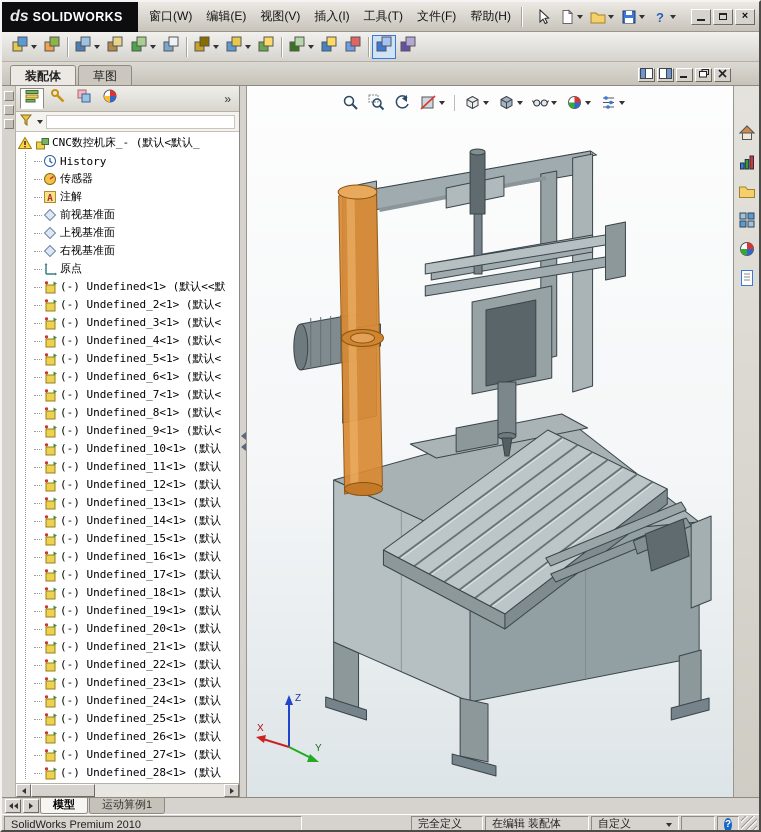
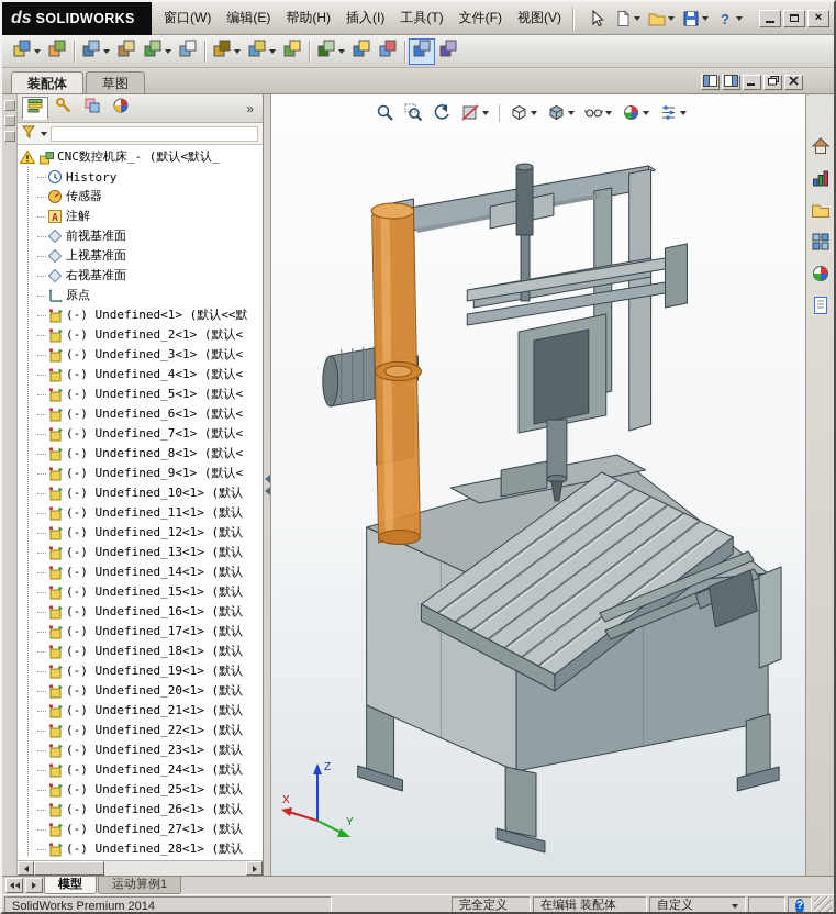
  ds
  SOLIDWORKS
  窗口(W)
  编辑(E)
- 视图(V)
+ 帮助(H)
  插入(I)
  工具(T)
  文件(F)
- 帮助(H)
+ 视图(V)
  ?
  ×
  装配体 草图
  »
  CNC数控机床_- (默认<默认_
  History
  传感器
  A
  注解
  前视基准面
  上视基准面
  右视基准面
  原点
  (-) Undefined<1> (默认<<默
  (-) Undefined_2<1> (默认<
  (-) Undefined_3<1> (默认<
  (-) Undefined_4<1> (默认<
  (-) Undefined_5<1> (默认<
  (-) Undefined_6<1> (默认<
  (-) Undefined_7<1> (默认<
  (-) Undefined_8<1> (默认<
  (-) Undefined_9<1> (默认<
  (-) Undefined_10<1> (默认
  (-) Undefined_11<1> (默认
  (-) Undefined_12<1> (默认
  (-) Undefined_13<1> (默认
  (-) Undefined_14<1> (默认
  (-) Undefined_15<1> (默认
  (-) Undefined_16<1> (默认
  (-) Undefined_17<1> (默认
  (-) Undefined_18<1> (默认
  (-) Undefined_19<1> (默认
  (-) Undefined_20<1> (默认
  (-) Undefined_21<1> (默认
  (-) Undefined_22<1> (默认
  (-) Undefined_23<1> (默认
  (-) Undefined_24<1> (默认
  (-) Undefined_25<1> (默认
  (-) Undefined_26<1> (默认
  (-) Undefined_27<1> (默认
  (-) Undefined_28<1> (默认
  Z
  X
  Y
  模型
  运动算例1
- SolidWorks Premium 2010
+ SolidWorks Premium 2014
  完全定义
  在编辑 装配体
  自定义
  ?
